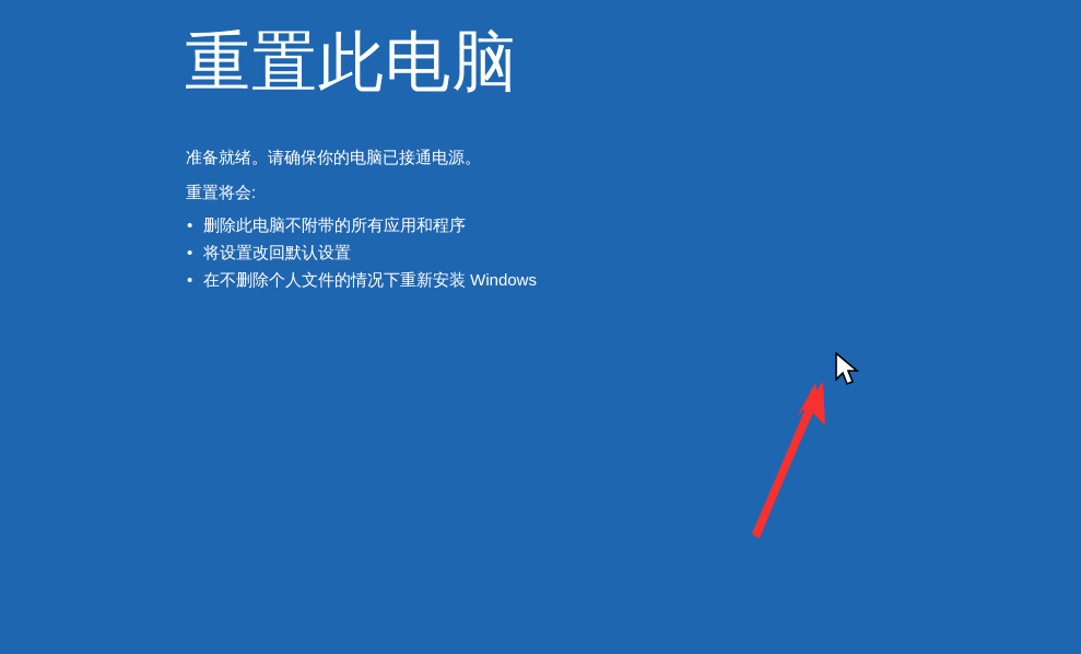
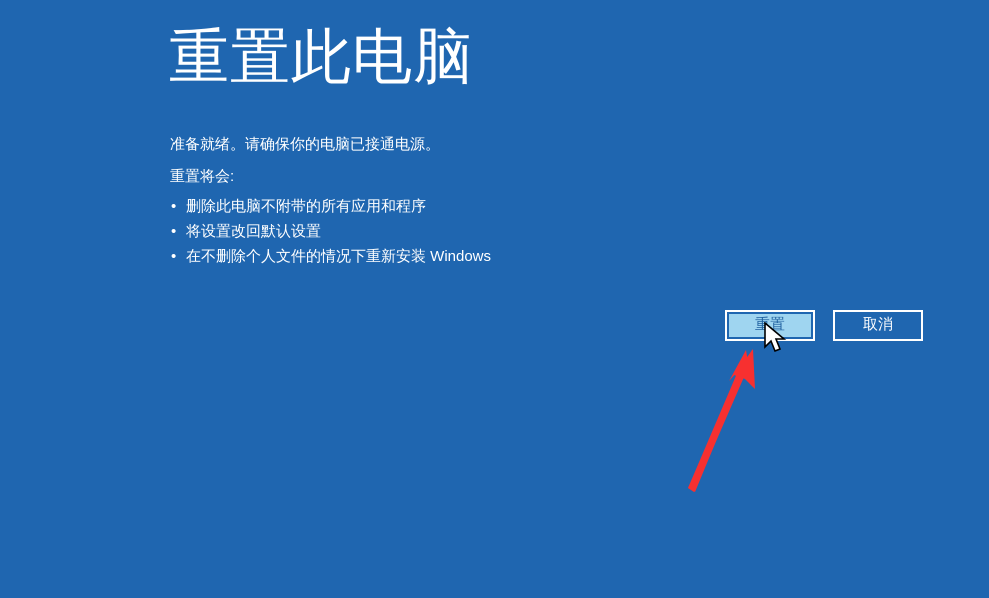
  重置此电脑
  准备就绪。请确保你的电脑已接通电源。
  重置将会:
  •
  删除此电脑不附带的所有应用和程序
  •
  将设置改回默认设置
  •
  在不删除个人文件的情况下重新安装 Windows
+ 重置
+ 取消
